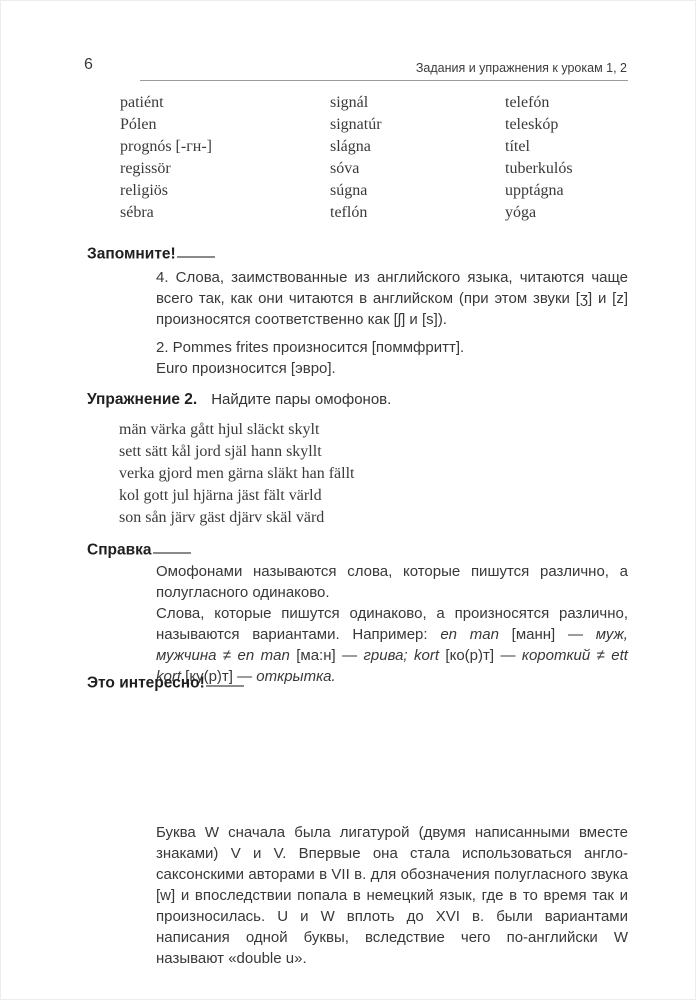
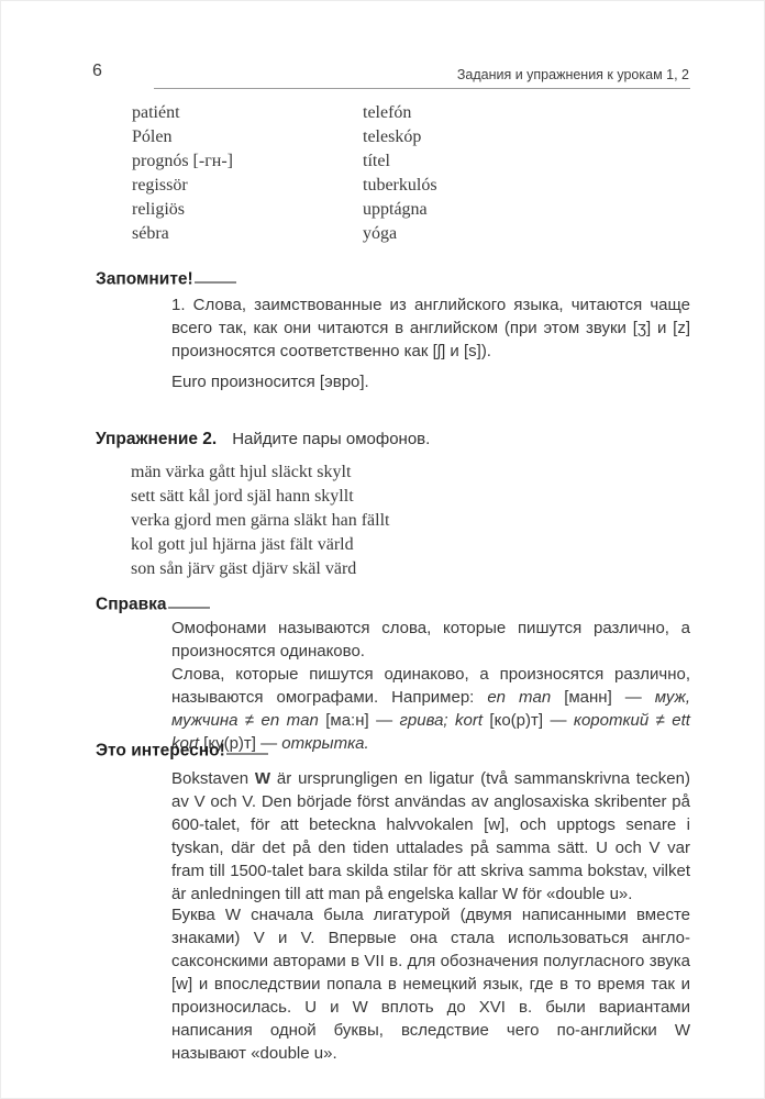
  6
  Задания и упражнения к урокам 1, 2
  patiént
  Pólen
  prognós [-гн-]
  regissör
  religiös
  sébra
- signál
- signatúr
- slágna
- sóva
- súgna
- teflón
  telefón
  teleskóp
  títel
  tuberkulós
  upptágna
  yóga
  Запомните!
- 4. Слова, заимствованные из английского языка, читаются чаще всего так, как они читаются в английском (при этом звуки [ʒ] и [z] произносятся соответственно как [ʃ] и [s]).
+ 1. Слова, заимствованные из английского языка, читаются чаще всего так, как они читаются в английском (при этом звуки [ʒ] и [z] произносятся соответственно как [ʃ] и [s]).
- 2. Pommes frites произносится [поммфритт].
  Euro произносится [эвро].
  Упражнение 2. Найдите пары омофонов.
  män värka gått hjul släckt skylt
  sett sätt kål jord själ hann skyllt
  verka gjord men gärna släkt han fällt
  kol gott jul hjärna jäst fält värld
  son sån järv gäst djärv skäl värd
  Справка
- Омофонами называются слова, которые пишутся различно, а полугласного одинаково.
+ Омофонами называются слова, которые пишутся различно, а произносятся одинаково.
- Слова, которые пишутся одинаково, а произносятся различно, называются вариантами. Например: en man [манн] — муж, мужчина ≠ en man [ма:н] — грива; kort [ко(р)т] — короткий ≠ ett kort [ку(р)т] — открытка.
+ Слова, которые пишутся одинаково, а произносятся различно, называются омографами. Например: en man [манн] — муж, мужчина ≠ en man [ма:н] — грива; kort [ко(р)т] — короткий ≠ ett kort [ку(р)т] — открытка.
  Это интересно!
+ Bokstaven W är ursprungligen en ligatur (två sammanskrivna tecken) av V och V. Den började först användas av anglosaxiska skribenter på 600-talet, för att beteckna halvvokalen [w], och upptogs senare i tyskan, där det på den tiden uttalades på samma sätt. U och V var fram till 1500-talet bara skilda stilar för att skriva samma bokstav, vilket är anledningen till att man på engelska kallar W för «double u».
  Буква W сначала была лигатурой (двумя написанными вместе знаками) V и V. Впервые она стала использоваться англо-саксонскими авторами в VII в. для обозначения полугласного звука [w] и впоследствии попала в немецкий язык, где в то время так и произносилась. U и W вплоть до XVI в. были вариантами написания одной буквы, вследствие чего по-английски W называют «double u».
